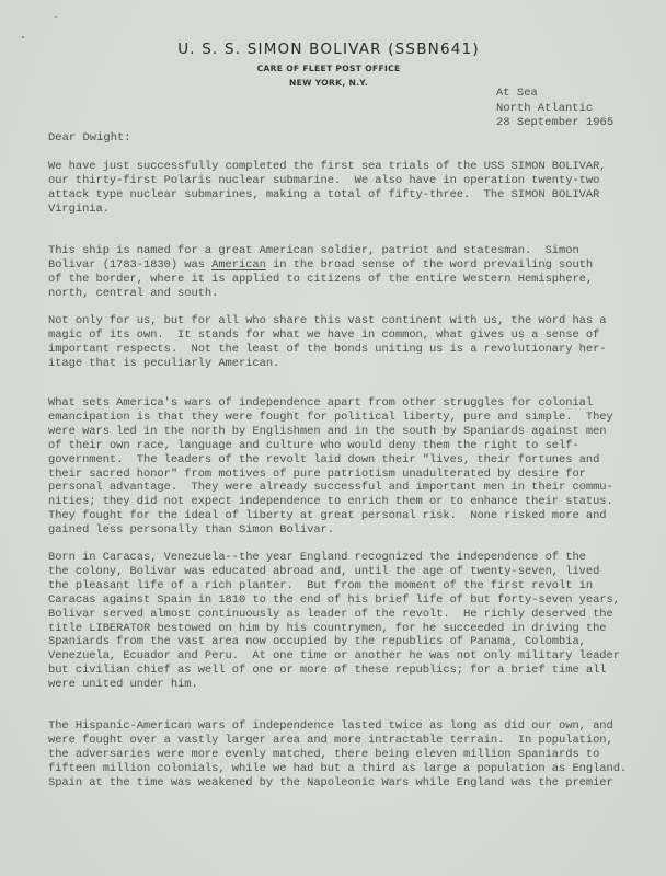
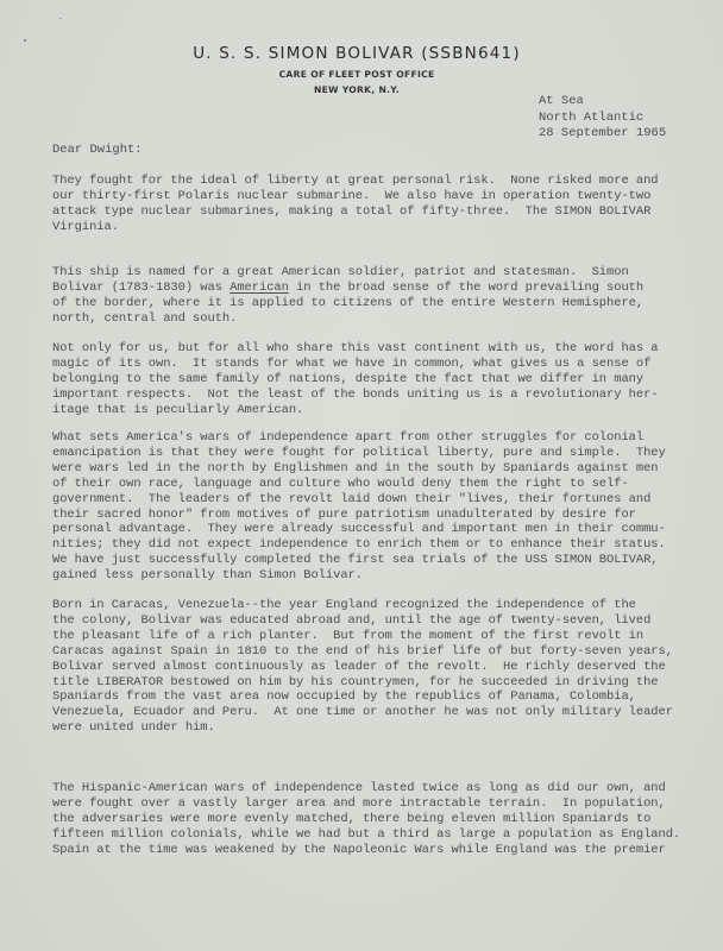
  U. S. S. SIMON BOLIVAR (SSBN641)
  CARE OF FLEET POST OFFICE
  NEW YORK, N.Y.
  At Sea
  North Atlantic
  28 September 1965
  Dear Dwight:
- We have just successfully completed the first sea trials of the USS SIMON BOLIVAR,
+ They fought for the ideal of liberty at great personal risk. None risked more and
  our thirty-first Polaris nuclear submarine. We also have in operation twenty-two
  attack type nuclear submarines, making a total of fifty-three. The SIMON BOLIVAR
  Virginia.
  This ship is named for a great American soldier, patriot and statesman. Simon
  Bolivar (1783-1830) was American in the broad sense of the word prevailing south
  of the border, where it is applied to citizens of the entire Western Hemisphere,
  north, central and south.
  Not only for us, but for all who share this vast continent with us, the word has a
  magic of its own. It stands for what we have in common, what gives us a sense of
+ belonging to the same family of nations, despite the fact that we differ in many
  important respects. Not the least of the bonds uniting us is a revolutionary her-
  itage that is peculiarly American.
  What sets America's wars of independence apart from other struggles for colonial
  emancipation is that they were fought for political liberty, pure and simple. They
  were wars led in the north by Englishmen and in the south by Spaniards against men
  of their own race, language and culture who would deny them the right to self-
  government. The leaders of the revolt laid down their "lives, their fortunes and
  their sacred honor" from motives of pure patriotism unadulterated by desire for
  personal advantage. They were already successful and important men in their commu-
  nities; they did not expect independence to enrich them or to enhance their status.
- They fought for the ideal of liberty at great personal risk. None risked more and
+ We have just successfully completed the first sea trials of the USS SIMON BOLIVAR,
  gained less personally than Simon Bolivar.
  Born in Caracas, Venezuela--the year England recognized the independence of the
  the colony, Bolivar was educated abroad and, until the age of twenty-seven, lived
  the pleasant life of a rich planter. But from the moment of the first revolt in
  Caracas against Spain in 1810 to the end of his brief life of but forty-seven years,
  Bolivar served almost continuously as leader of the revolt. He richly deserved the
  title LIBERATOR bestowed on him by his countrymen, for he succeeded in driving the
  Spaniards from the vast area now occupied by the republics of Panama, Colombia,
  Venezuela, Ecuador and Peru. At one time or another he was not only military leader
- but civilian chief as well of one or more of these republics; for a brief time all
  were united under him.
  The Hispanic-American wars of independence lasted twice as long as did our own, and
  were fought over a vastly larger area and more intractable terrain. In population,
  the adversaries were more evenly matched, there being eleven million Spaniards to
  fifteen million colonials, while we had but a third as large a population as England.
  Spain at the time was weakened by the Napoleonic Wars while England was the premier
